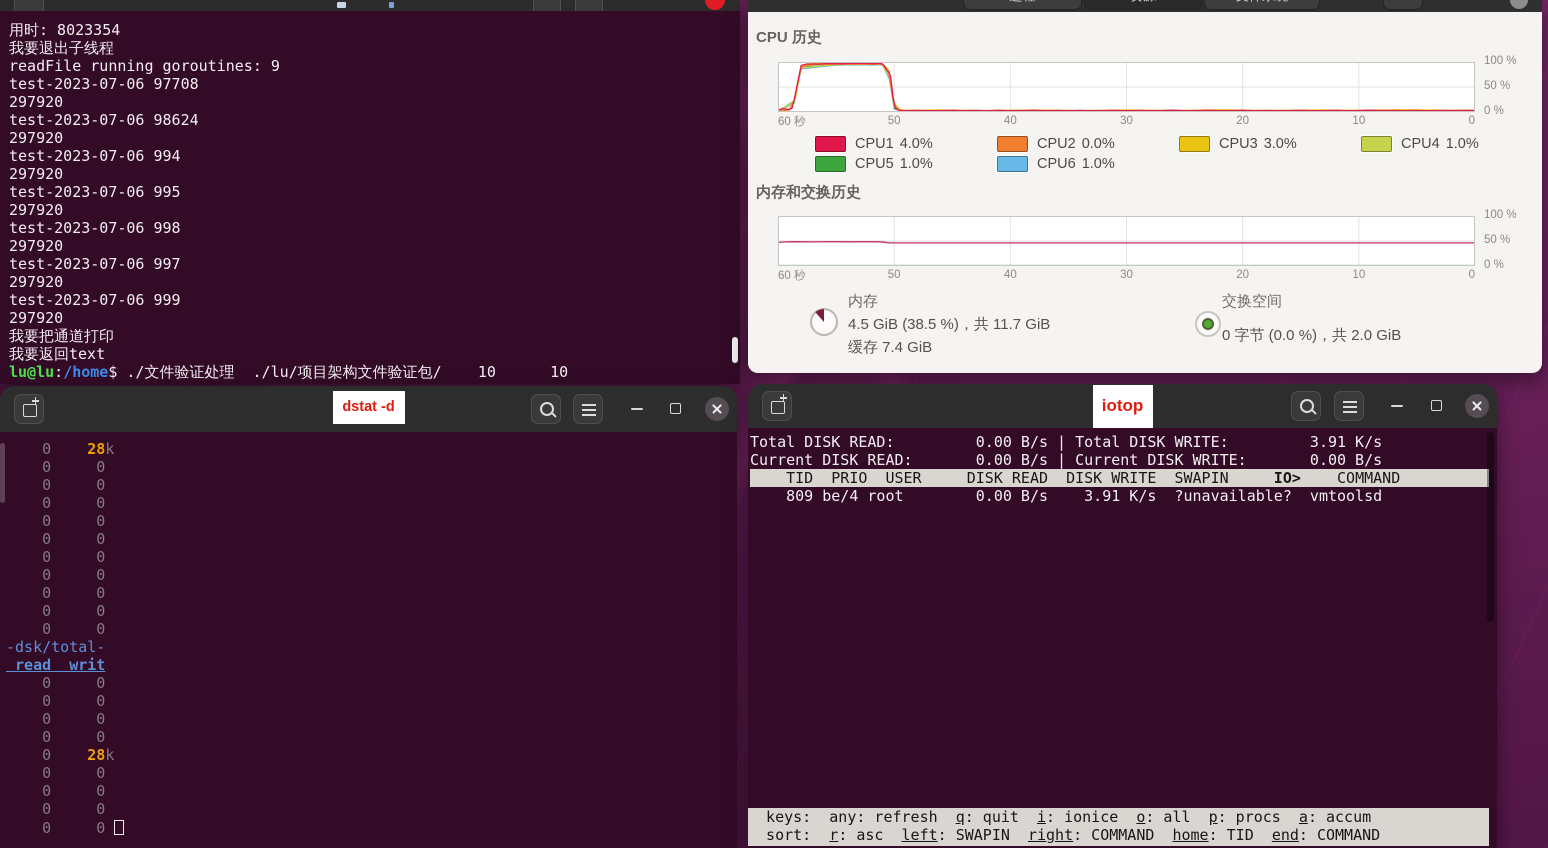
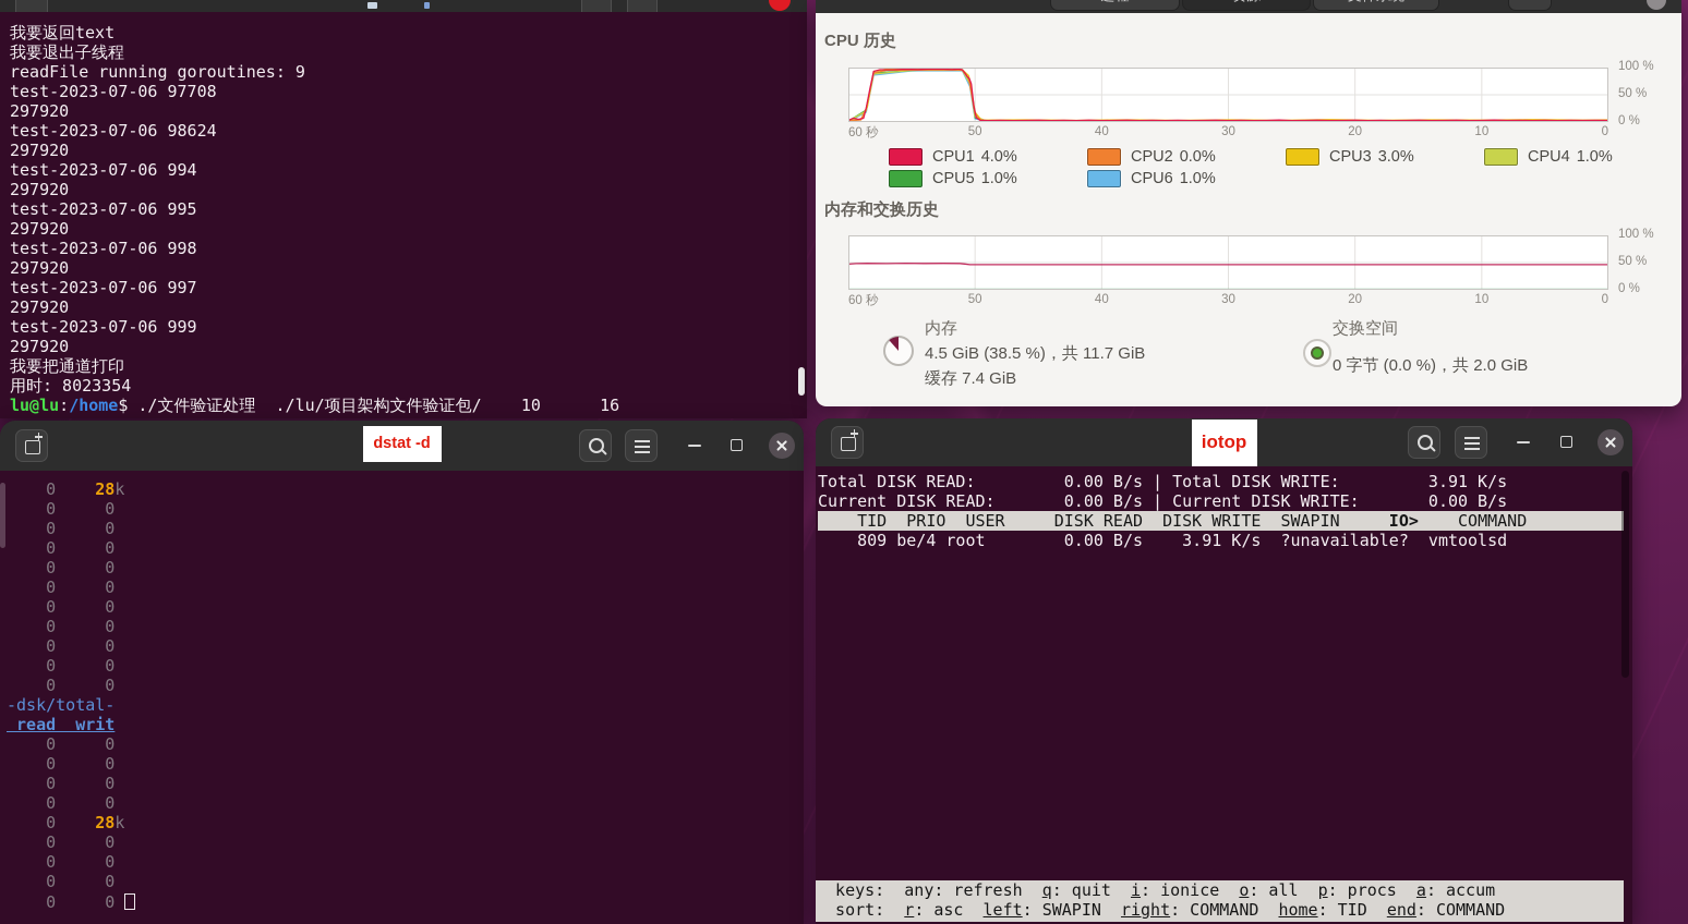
- 用时: 8023354
+ 我要返回text
  我要退出子线程
  readFile running goroutines: 9
  test-2023-07-06 97708
  297920
  test-2023-07-06 98624
  297920
  test-2023-07-06 994
  297920
  test-2023-07-06 995
  297920
  test-2023-07-06 998
  297920
  test-2023-07-06 997
  297920
  test-2023-07-06 999
  297920
  我要把通道打印
- 我要返回text
+ 用时: 8023354
- lu@lu:/home$ ./文件验证处理 ./lu/项目架构文件验证包/ 10 10
+ lu@lu:/home$ ./文件验证处理 ./lu/项目架构文件验证包/ 10 16
  CPU 历史
  60 秒
  50
  40
  30
  20
  10
  0
  100 %
  50 %
  0 %
  CPU1
  4.0%
  CPU2
  0.0%
  CPU3
  3.0%
  CPU4
  1.0%
  CPU5
  1.0%
  CPU6
  1.0%
  内存和交换历史
  60 秒
  50
  40
  30
  20
  10
  0
  100 %
  50 %
  0 %
  内存
  4.5 GiB (38.5 %)，共 11.7 GiB
  缓存 7.4 GiB
  交换空间
  0 字节 (0.0 %)，共 2.0 GiB
  dstat -d
  0 28k
  0 0
  0 0
  0 0
  0 0
  0 0
  0 0
  0 0
  0 0
  0 0
  0 0
  -dsk/total-
  read writ
  0 0
  0 0
  0 0
  0 0
  0 28k
  0 0
  0 0
  0 0
  0 0
  iotop
  Total DISK READ: 0.00 B/s | Total DISK WRITE: 3.91 K/s
  Current DISK READ: 0.00 B/s | Current DISK WRITE: 0.00 B/s
  TID PRIO USER DISK READ DISK WRITE SWAPIN IO> COMMAND
  809 be/4 root 0.00 B/s 3.91 K/s ?unavailable? vmtoolsd
  keys: any: refresh q: quit i: ionice o: all p: procs a: accum
  sort: r: asc left: SWAPIN right: COMMAND home: TID end: COMMAND
